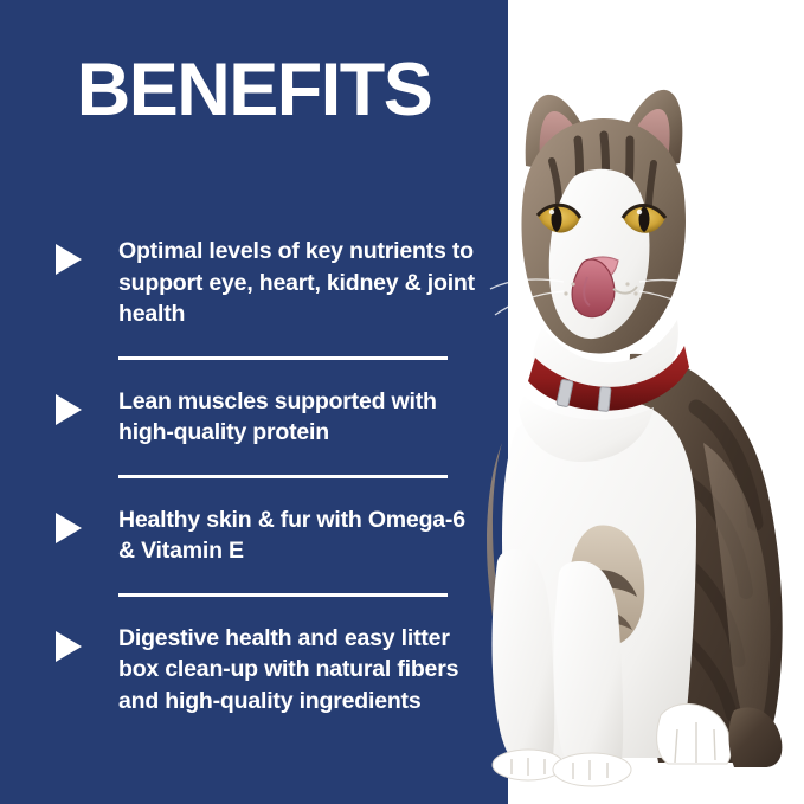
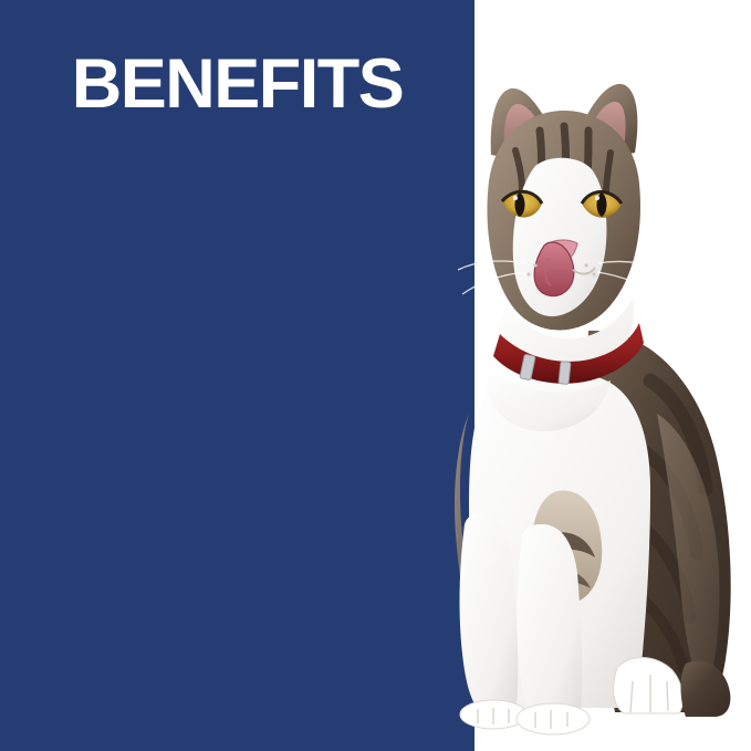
  BENEFITS
- Optimal levels of key nutrients to support eye, heart, kidney & joint health
- Lean muscles supported with high-quality protein
- Healthy skin & fur with Omega-6 & Vitamin E
- Digestive health and easy litter box clean-up with natural fibers and high-quality ingredients
